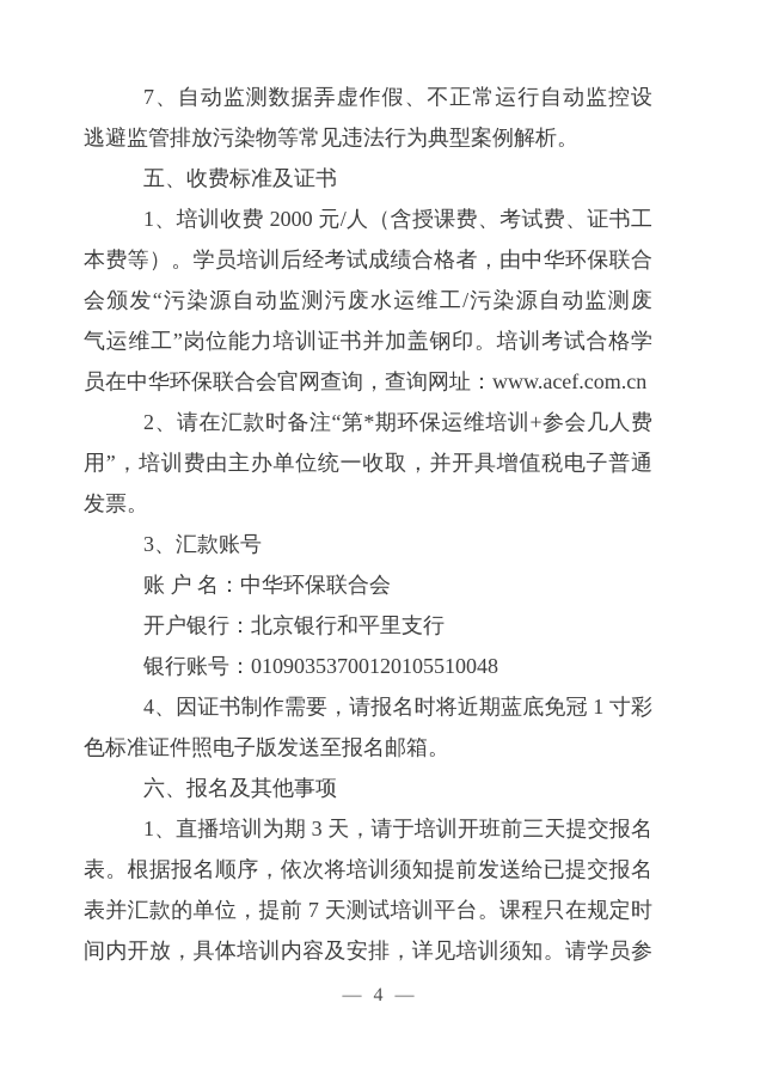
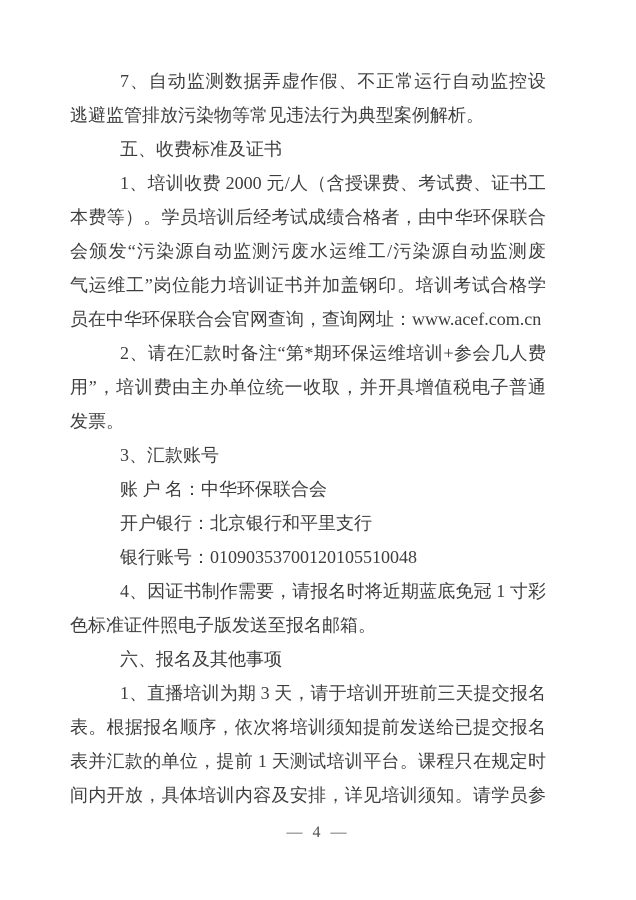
  7、自动监测数据弄虚作假、不正常运行自动监控设
  逃避监管排放污染物等常见违法行为典型案例解析。
  五、收费标准及证书
  1、培训收费 2000 元/人（含授课费、考试费、证书工
  本费等）。学员培训后经考试成绩合格者，由中华环保联合
  会颁发“污染源自动监测污废水运维工/污染源自动监测废
  气运维工”岗位能力培训证书并加盖钢印。培训考试合格学
  员在中华环保联合会官网查询，查询网址：www.acef.com.cn
  2、请在汇款时备注“第*期环保运维培训+参会几人费
  用”，培训费由主办单位统一收取，并开具增值税电子普通
  发票。
  3、汇款账号
  账 户 名：中华环保联合会
  开户银行：北京银行和平里支行
  银行账号：01090353700120105510048
  4、因证书制作需要，请报名时将近期蓝底免冠 1 寸彩
  色标准证件照电子版发送至报名邮箱。
  六、报名及其他事项
  1、直播培训为期 3 天，请于培训开班前三天提交报名
  表。根据报名顺序，依次将培训须知提前发送给已提交报名
- 表并汇款的单位，提前 7 天测试培训平台。课程只在规定时
+ 表并汇款的单位，提前 1 天测试培训平台。课程只在规定时
  间内开放，具体培训内容及安排，详见培训须知。请学员参
  — 4 —
